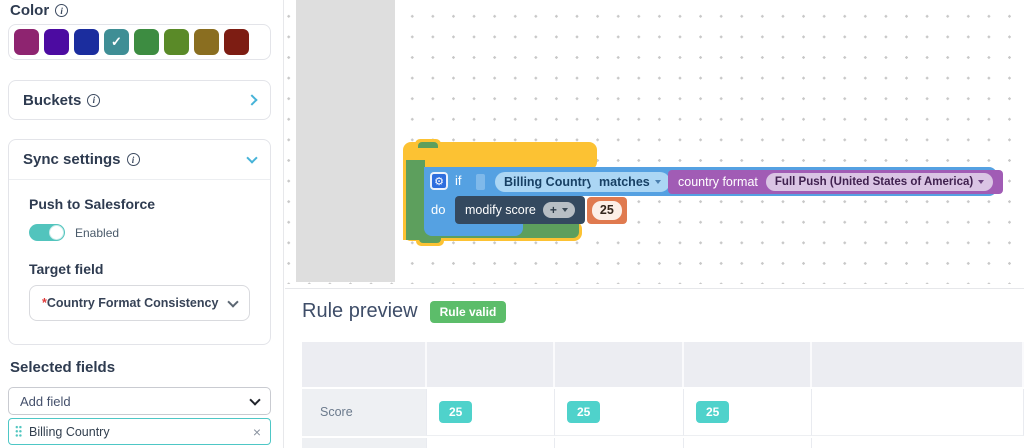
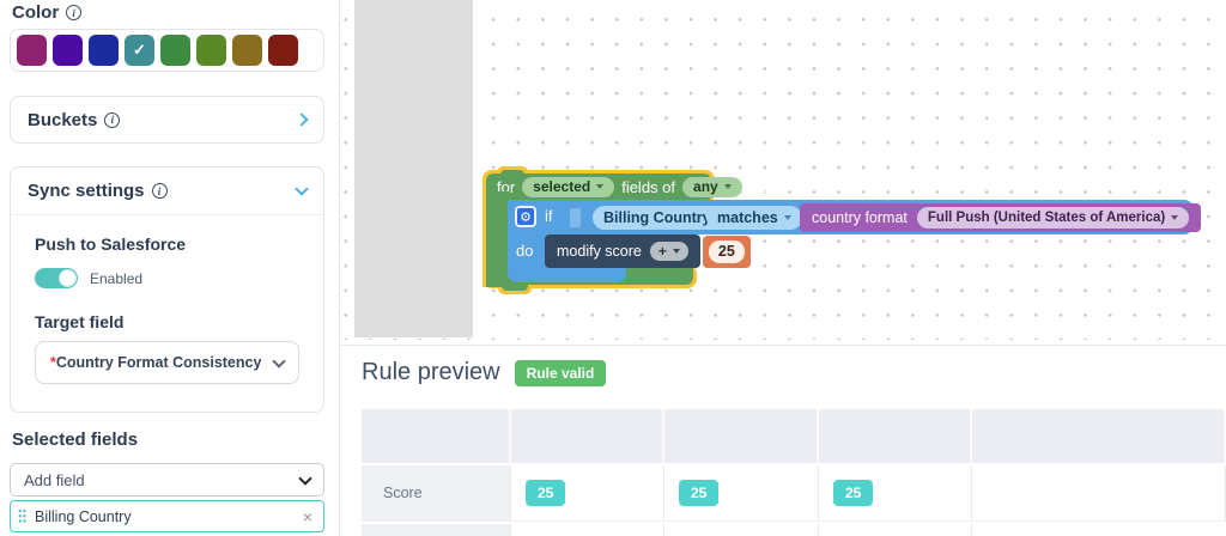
  Color
  i
  ✓
  Buckets
  i
  Sync settings
  i
  Push to Salesforce
  Enabled
  Target field
  *Country Format Consistency
  Selected fields
  Add field
  Billing Country
  ×
+ for
+ selected
+ fields of
+ any
+ type
  ⚙
  if
  Billing Countr
  matches
  country format
  Full Push (United States of America)
  do
  modify score
  +
  25
  Rule preview
  Rule valid
  Score
  25
  25
  25
